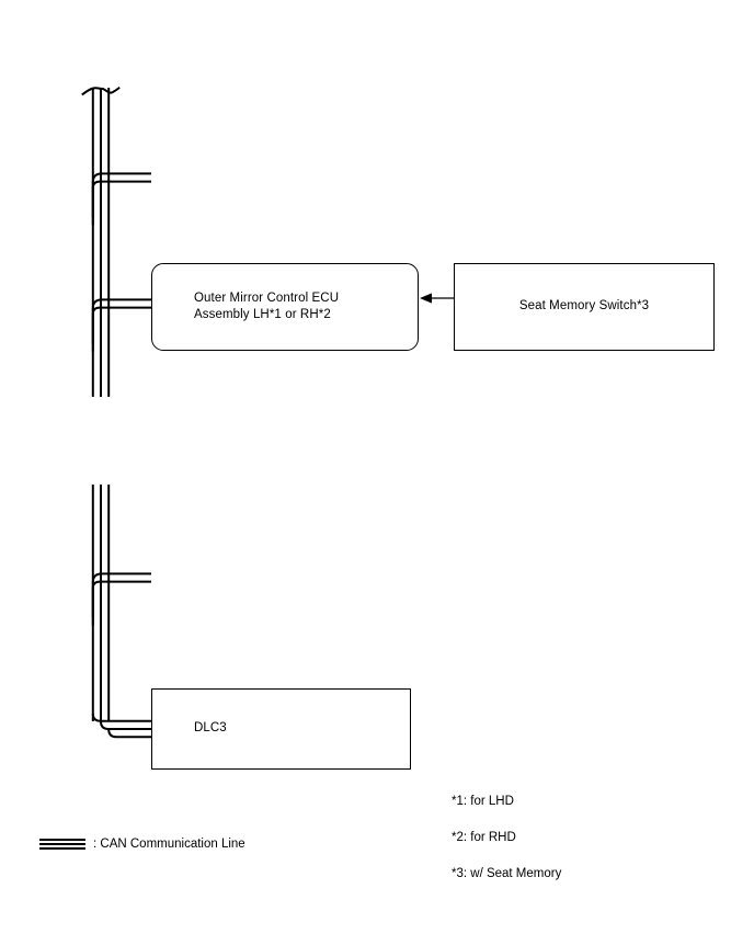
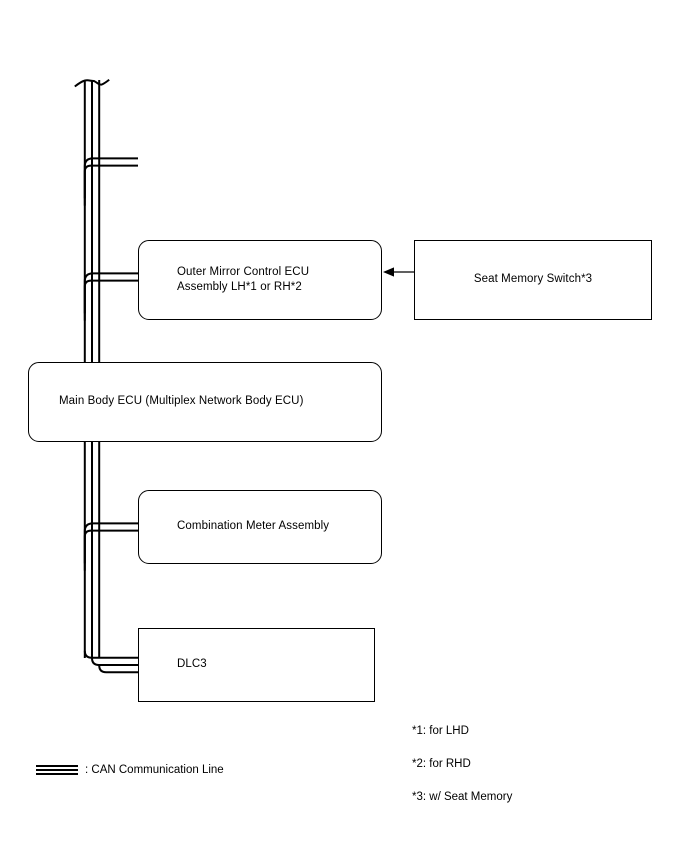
  Outer Mirror Control ECU
  Assembly LH*1 or RH*2
+ Main Body ECU (Multiplex Network Body ECU)
+ Combination Meter Assembly
  DLC3
  Seat Memory Switch*3
  : CAN Communication Line
  *1: for LHD
  *2: for RHD
  *3: w/ Seat Memory
